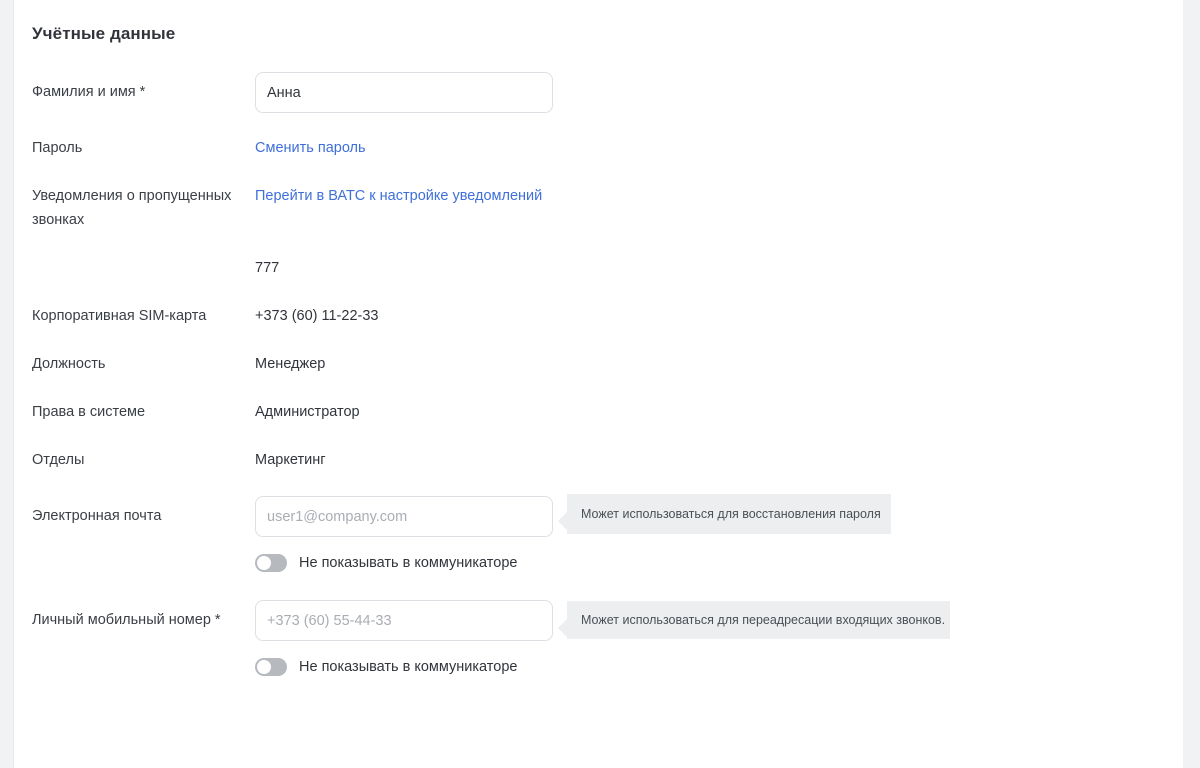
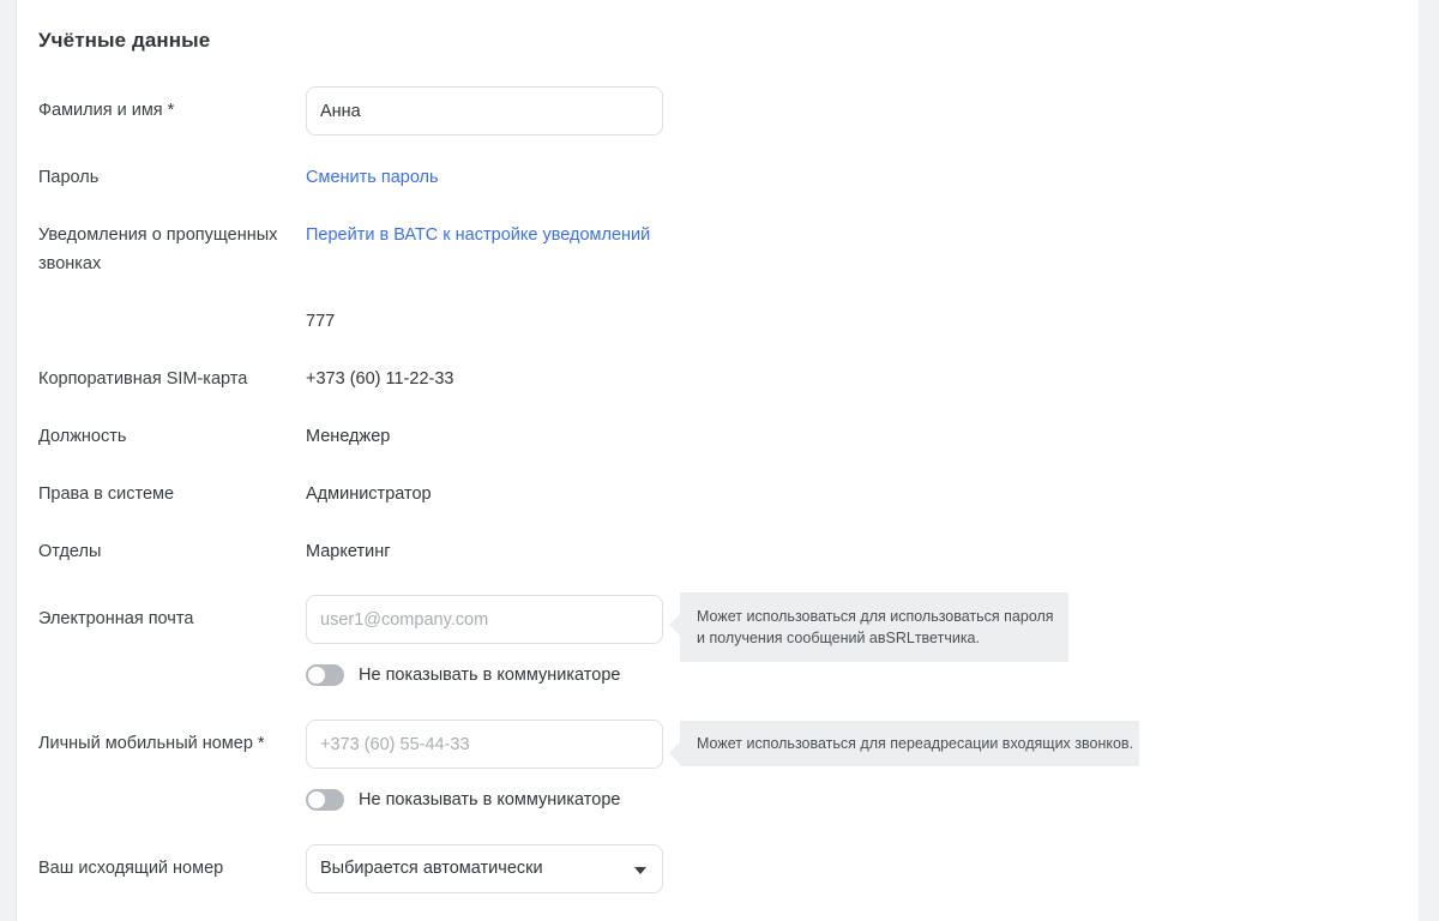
  Учётные данные
  Фамилия и имя *
  Анна
  Пароль
  Сменить пароль
  Уведомления о пропущенных
  звонках
  Перейти в ВАТС к настройке уведомлений
  777
  Корпоративная SIM-карта
  +373 (60) 11-22-33
  Должность
  Менеджер
  Права в системе
  Администратор
  Отделы
  Маркетинг
  Электронная почта
  user1@company.com
  Не показывать в коммуникаторе
- Может использоваться для восстановления пароля
+ Может использоваться для использоваться пароля
+ и получения сообщений авSRLтветчика.
  Личный мобильный номер *
  +373 (60) 55-44-33
  Не показывать в коммуникаторе
  Может использоваться для переадресации входящих звонков.
+ Ваш исходящий номер
+ Выбирается автоматически
